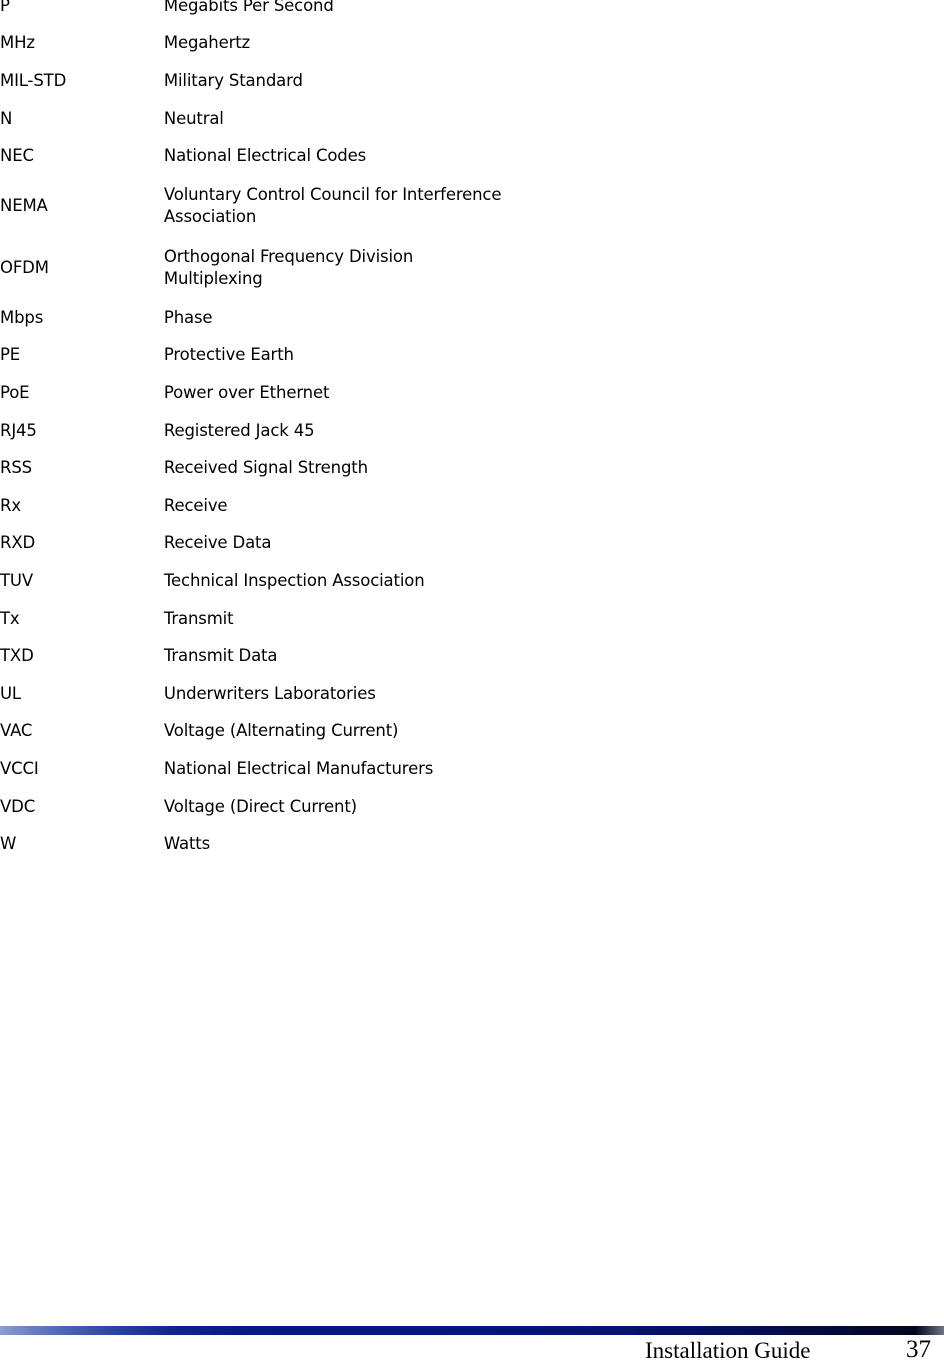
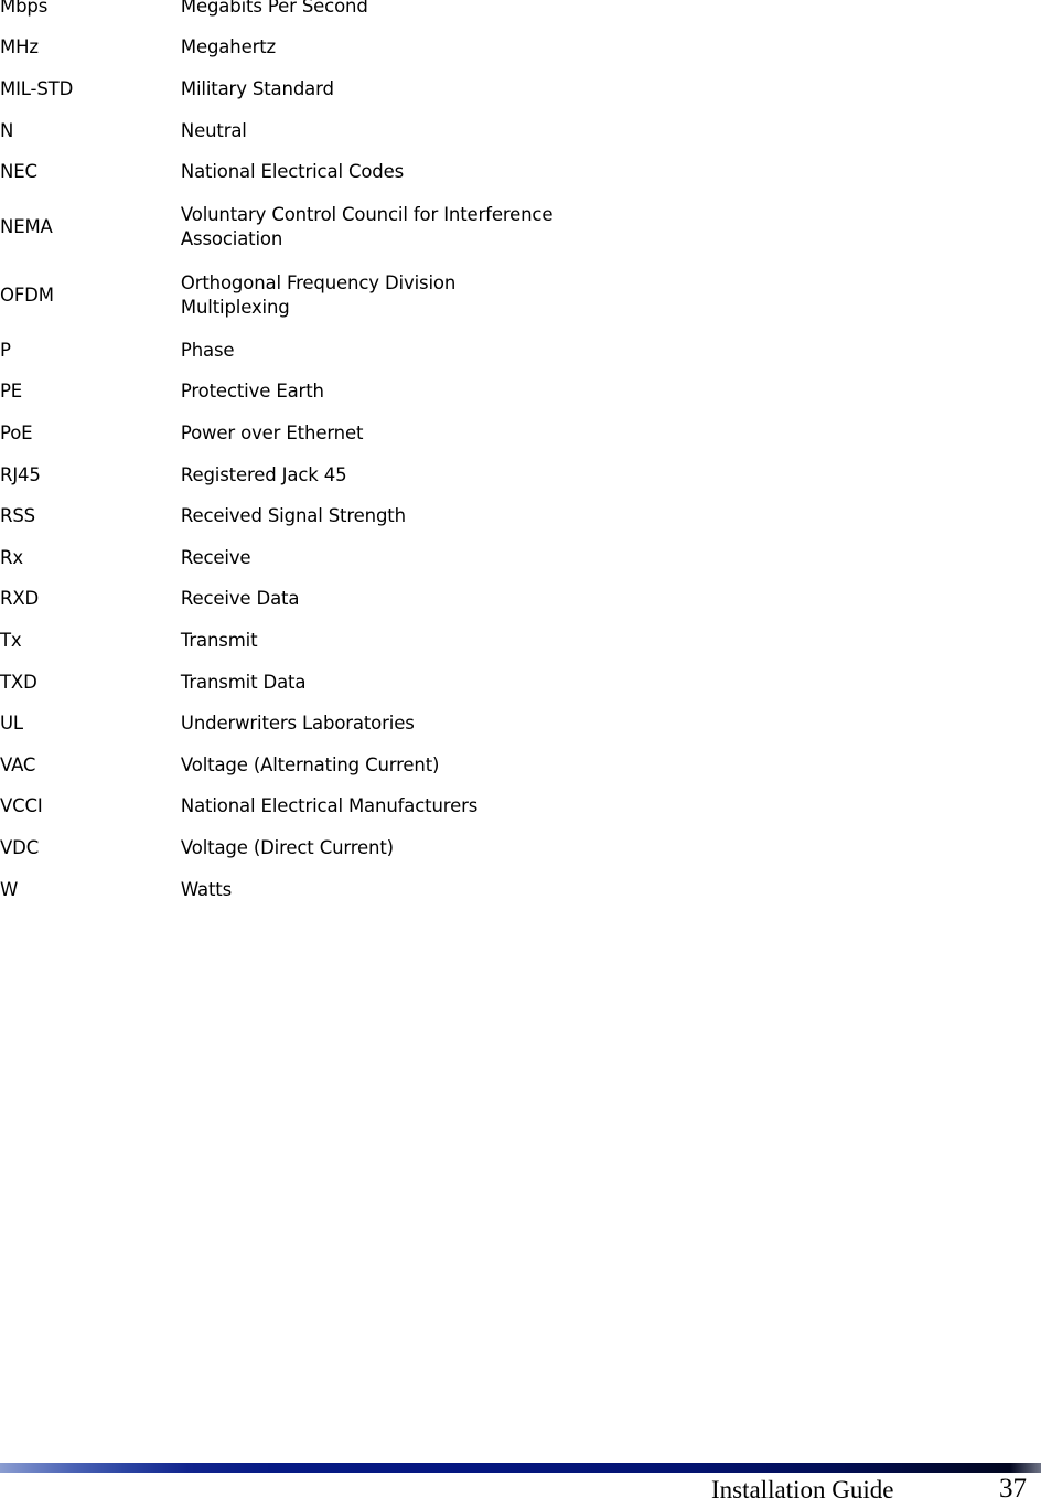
- P	Megabits Per Second
+ Mbps	Megabits Per Second
  MHz	Megahertz
  MIL-STD	Military Standard
  N	Neutral
  NEC	National Electrical Codes
  NEMA	Voluntary Control Council for InterferenceAssociation
  OFDM	Orthogonal Frequency DivisionMultiplexing
- Mbps	Phase
+ P	Phase
  PE	Protective Earth
  PoE	Power over Ethernet
  RJ45	Registered Jack 45
  RSS	Received Signal Strength
  Rx	Receive
  RXD	Receive Data
- TUV	Technical Inspection Association
  Tx	Transmit
  TXD	Transmit Data
  UL	Underwriters Laboratories
  VAC	Voltage (Alternating Current)
  VCCI	National Electrical Manufacturers
  VDC	Voltage (Direct Current)
  W	Watts
  Installation Guide
  37
